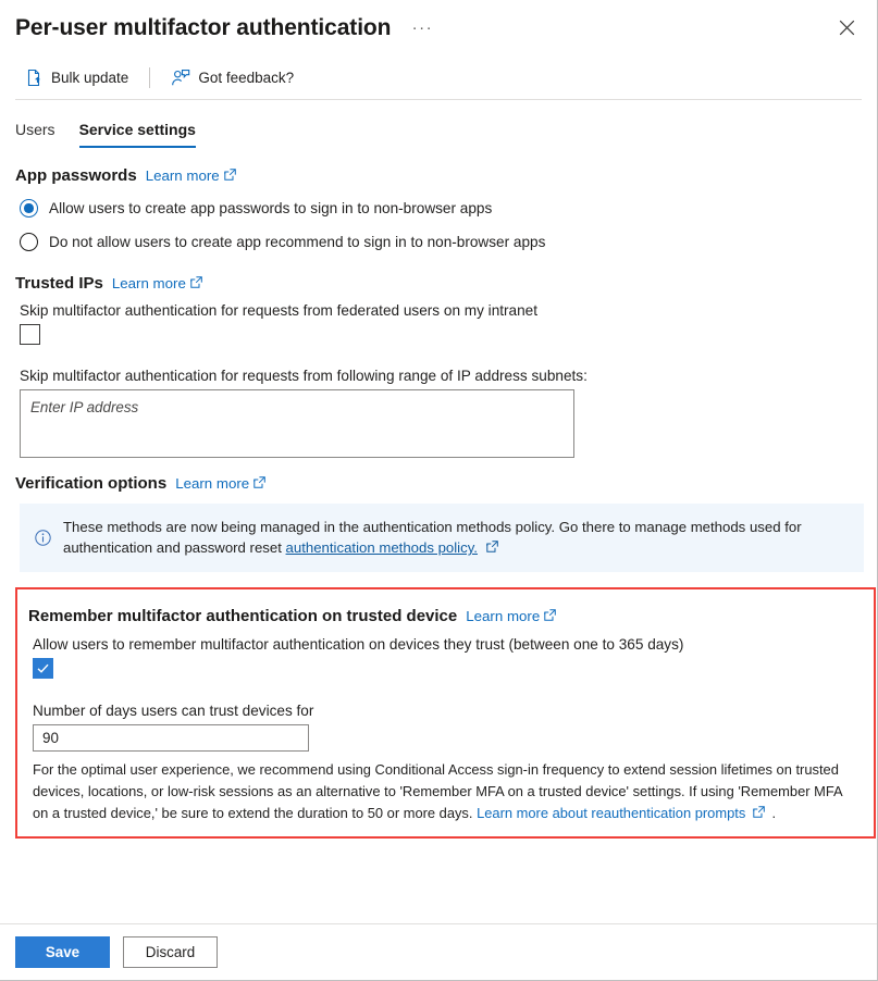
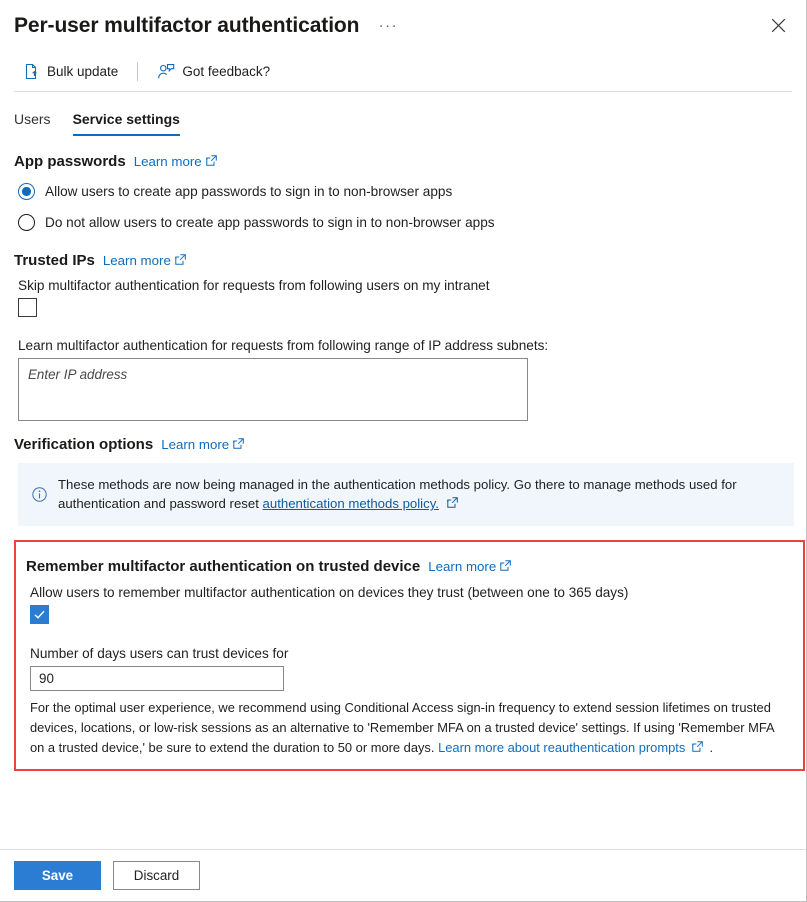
  Per-user multifactor authentication
  ···
  Bulk update
  Got feedback?
  Users
  Service settings
  App passwords
  Learn more
  Allow users to create app passwords to sign in to non-browser apps
- Do not allow users to create app recommend to sign in to non-browser apps
+ Do not allow users to create app passwords to sign in to non-browser apps
  Trusted IPs
  Learn more
- Skip multifactor authentication for requests from federated users on my intranet
+ Skip multifactor authentication for requests from following users on my intranet
- Skip multifactor authentication for requests from following range of IP address subnets:
+ Learn multifactor authentication for requests from following range of IP address subnets:
  Enter IP address
  Verification options
  Learn more
  These methods are now being managed in the authentication methods policy. Go there to manage methods used for authentication and password reset authentication methods policy.
  Remember multifactor authentication on trusted device
  Learn more
  Allow users to remember multifactor authentication on devices they trust (between one to 365 days)
  Number of days users can trust devices for
  90
  For the optimal user experience, we recommend using Conditional Access sign-in frequency to extend session lifetimes on trusted devices, locations, or low-risk sessions as an alternative to 'Remember MFA on a trusted device' settings. If using 'Remember MFA on a trusted device,' be sure to extend the duration to 50 or more days. Learn more about reauthentication prompts .
  Save
  Discard
